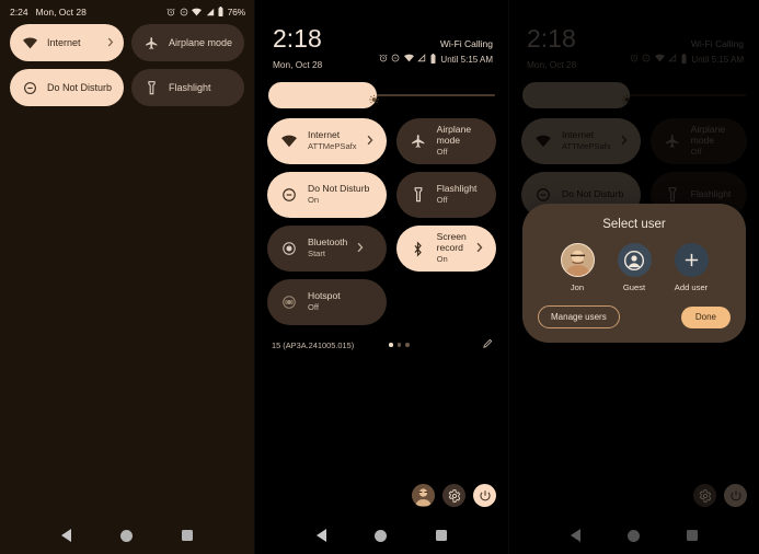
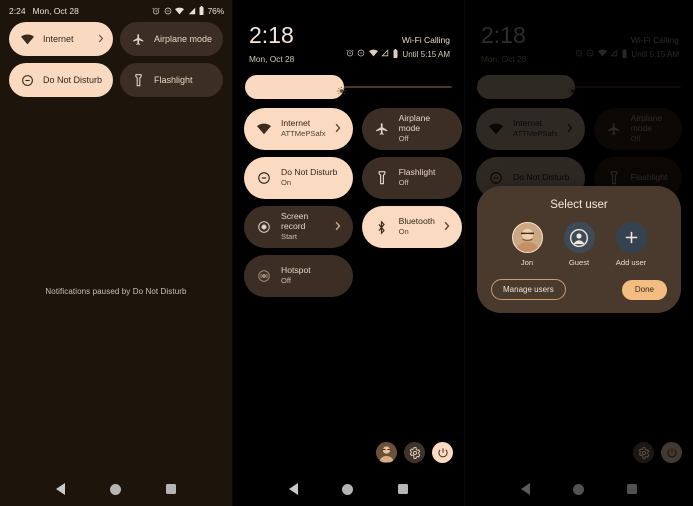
  2:24
  Mon, Oct 28
  76%
  Internet
  Airplane mode
  Do Not Disturb
  Flashlight
+ Notifications paused by Do Not Disturb
  2:18
  Mon, Oct 28
  Wi-Fi Calling
  Until 5:15 AM
  Internet
  ATTMePSafx
  Airplane mode
  Off
  Do Not Disturb
  On
  Flashlight
  Off
- Bluetooth
+ Screen record
  Start
- Screen record
+ Bluetooth
  On
  Hotspot
  Off
- 15 (AP3A.241005.015)
  2:18
  Mon, Oct 28
  Wi-Fi Calling
  Until 5:15 AM
  Internet
  ATTMePSafx
  Airplane mode
  Do Not Disturb
  Flashlight
  Select user
  Jon
  Guest
  Add user
  Manage users
  Done
